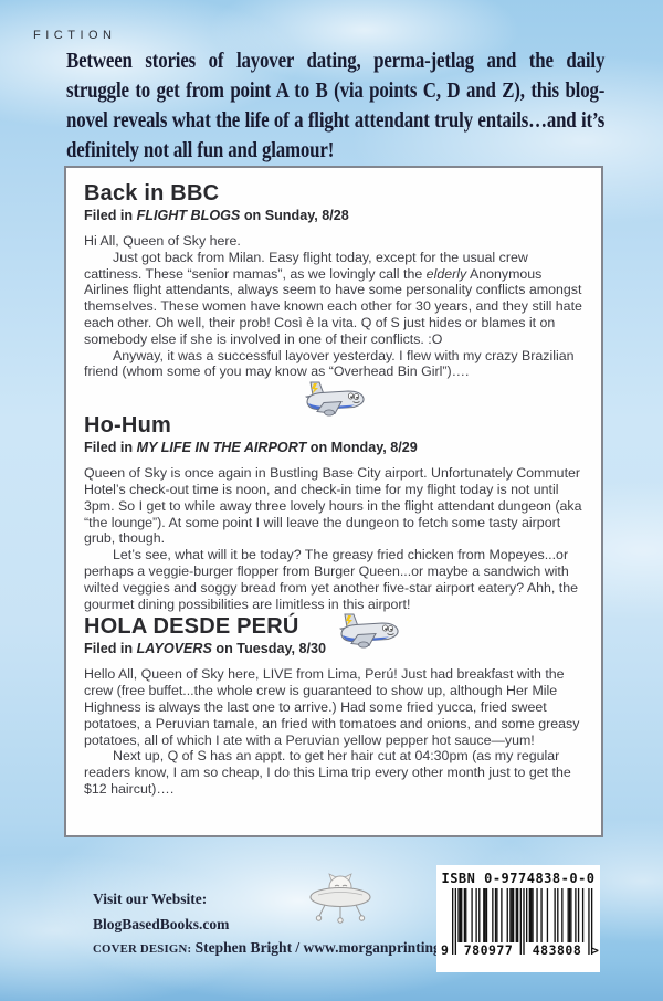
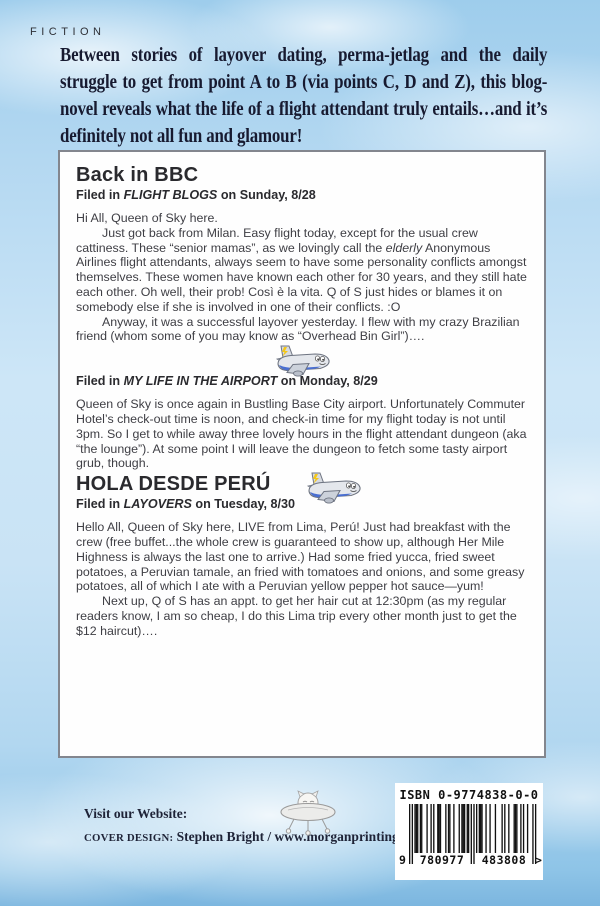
  FICTION
  Between stories of layover dating, perma-jetlag and the daily struggle to get from point A to B (via points C, D and Z), this blog-novel reveals what the life of a flight attendant truly entails…and it’s definitely not all fun and glamour!
  Back in BBC
  Filed in FLIGHT BLOGS on Sunday, 8/28
  Hi All, Queen of Sky here.
  Just got back from Milan. Easy flight today, except for the usual crew cattiness. These “senior mamas”, as we lovingly call the elderly Anonymous Airlines flight attendants, always seem to have some personality conflicts amongst themselves. These women have known each other for 30 years, and they still hate each other. Oh well, their prob! Così è la vita. Q of S just hides or blames it on somebody else if she is involved in one of their conflicts. :O
  Anyway, it was a successful layover yesterday. I flew with my crazy Brazilian friend (whom some of you may know as “Overhead Bin Girl”)….
- Ho-Hum
  Filed in MY LIFE IN THE AIRPORT on Monday, 8/29
  Queen of Sky is once again in Bustling Base City airport. Unfortunately Commuter Hotel’s check-out time is noon, and check-in time for my flight today is not until 3pm. So I get to while away three lovely hours in the flight attendant dungeon (aka “the lounge”). At some point I will leave the dungeon to fetch some tasty airport grub, though.
- Let’s see, what will it be today? The greasy fried chicken from Mopeyes...or perhaps a veggie-burger flopper from Burger Queen...or maybe a sandwich with wilted veggies and soggy bread from yet another five-star airport eatery? Ahh, the gourmet dining possibilities are limitless in this airport!
  HOLA DESDE PERÚ
  Filed in LAYOVERS on Tuesday, 8/30
  Hello All, Queen of Sky here, LIVE from Lima, Perú! Just had breakfast with the crew (free buffet...the whole crew is guaranteed to show up, although Her Mile Highness is always the last one to arrive.) Had some fried yucca, fried sweet potatoes, a Peruvian tamale, an fried with tomatoes and onions, and some greasy potatoes, all of which I ate with a Peruvian yellow pepper hot sauce—yum!
- Next up, Q of S has an appt. to get her hair cut at 04:30pm (as my regular readers know, I am so cheap, I do this Lima trip every other month just to get the $12 haircut)….
+ Next up, Q of S has an appt. to get her hair cut at 12:30pm (as my regular readers know, I am so cheap, I do this Lima trip every other month just to get the $12 haircut)….
  Visit our Website:
- BlogBasedBooks.com
  COVER DESIGN: Stephen Bright / www.morganprintin
  ISBN 0-9774838-0-0
  9
  780977
  483808
  >
